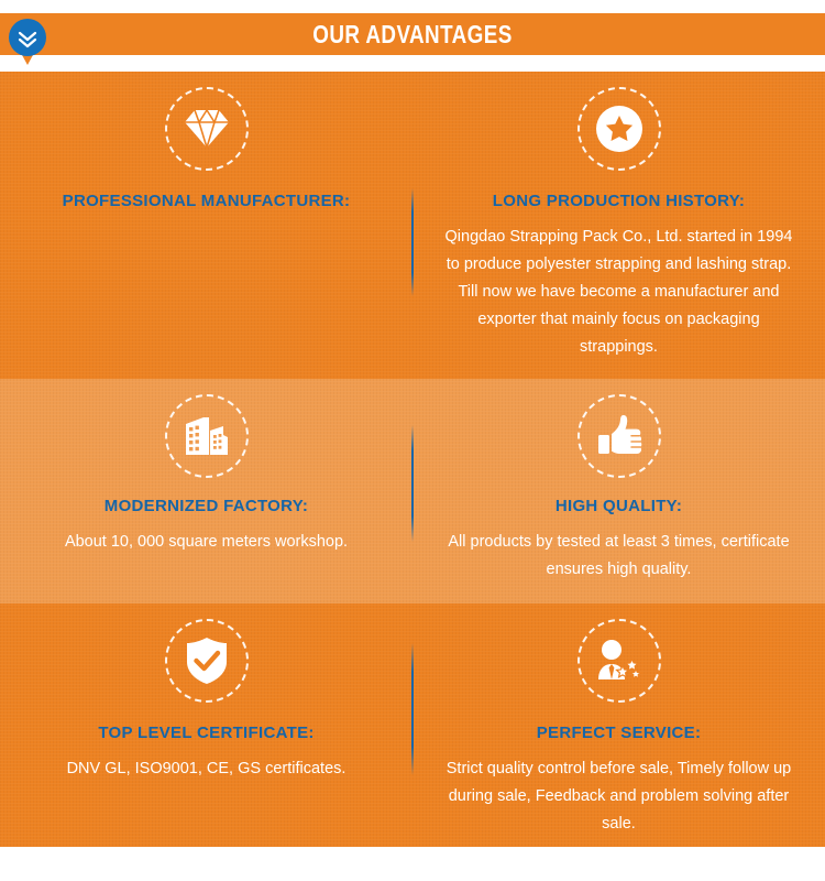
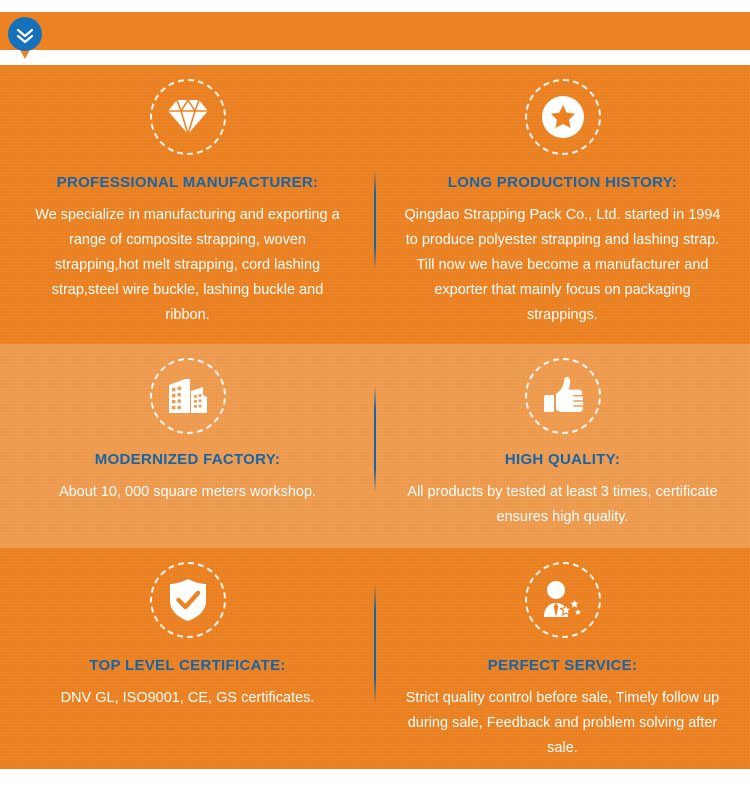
- OUR ADVANTAGES
  PROFESSIONAL MANUFACTURER:
+ We specialize in manufacturing and exporting a range of composite strapping, woven strapping,hot melt strapping, cord lashing strap,steel wire buckle, lashing buckle and ribbon.
  LONG PRODUCTION HISTORY:
  Qingdao Strapping Pack Co., Ltd. started in 1994 to produce polyester strapping and lashing strap. Till now we have become a manufacturer and exporter that mainly focus on packaging strappings.
  MODERNIZED FACTORY:
  About 10, 000 square meters workshop.
  HIGH QUALITY:
  All products by tested at least 3 times, certificate ensures high quality.
  TOP LEVEL CERTIFICATE:
  DNV GL, ISO9001, CE, GS certificates.
  PERFECT SERVICE:
  Strict quality control before sale, Timely follow up during sale, Feedback and problem solving after sale.
